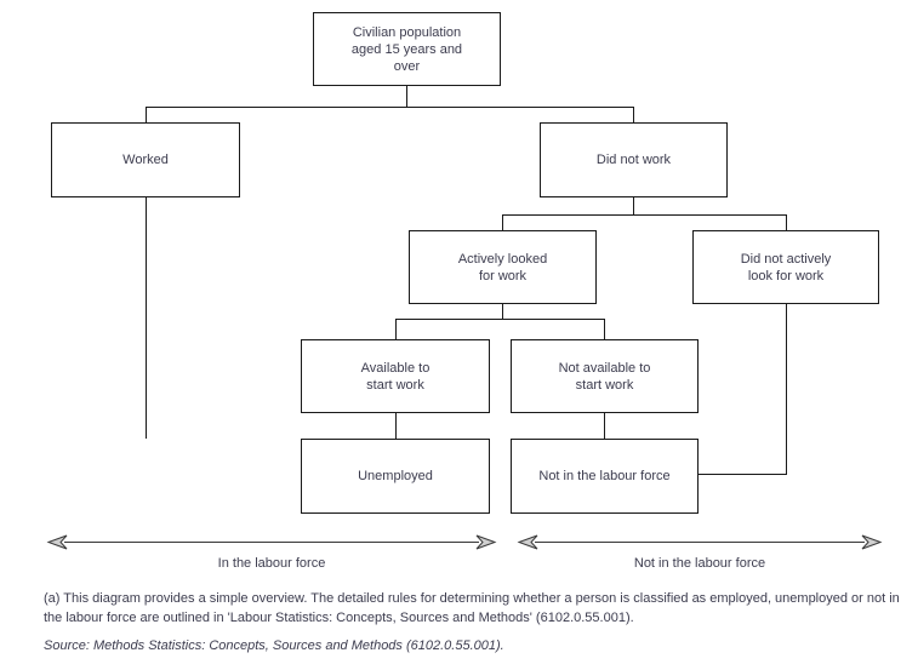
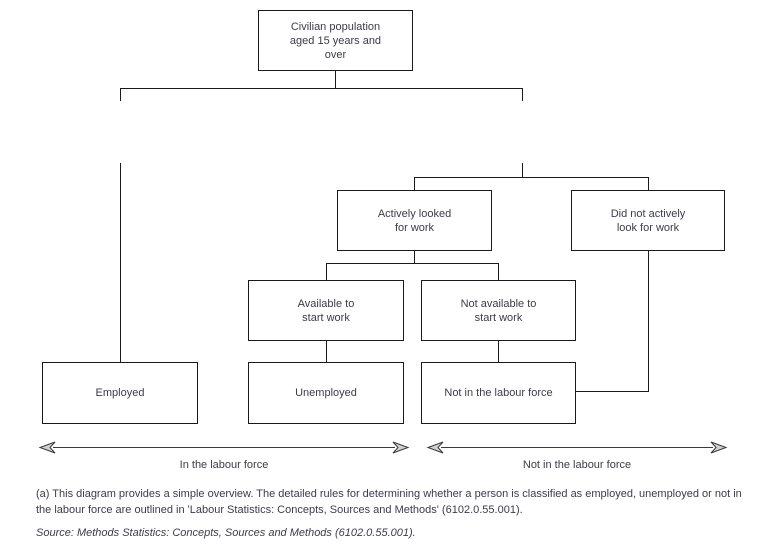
  Civilian population
  aged 15 years and
  over
- Worked
- Did not work
  Actively looked
  for work
  Did not actively
  look for work
  Available to
  start work
  Not available to
  start work
+ Employed
  Unemployed
  Not in the labour force
  In the labour force
  Not in the labour force
  (a) This diagram provides a simple overview. The detailed rules for determining whether a person is classified as employed, unemployed or not in the labour force are outlined in 'Labour Statistics: Concepts, Sources and Methods' (6102.0.55.001).
  Source: Methods Statistics: Concepts, Sources and Methods (6102.0.55.001).
